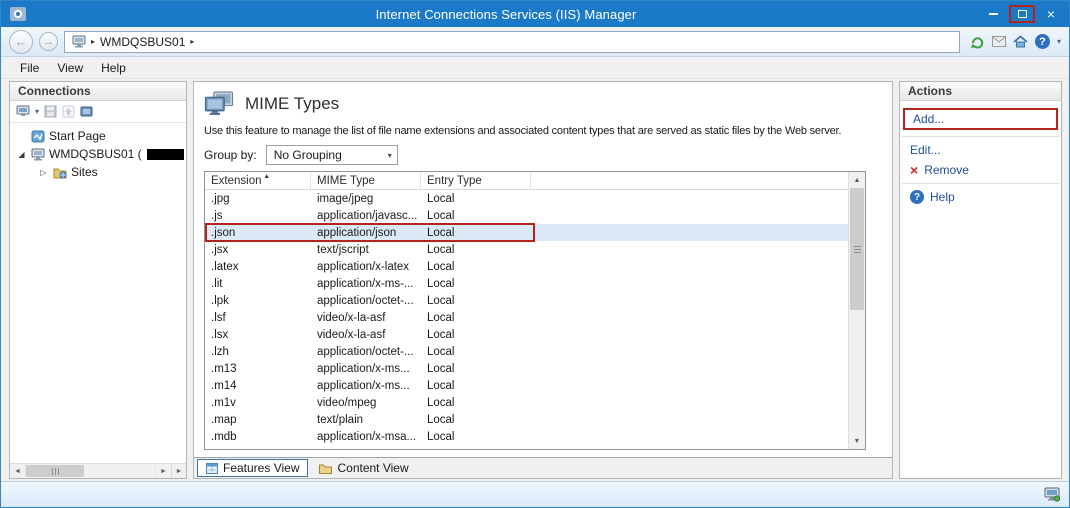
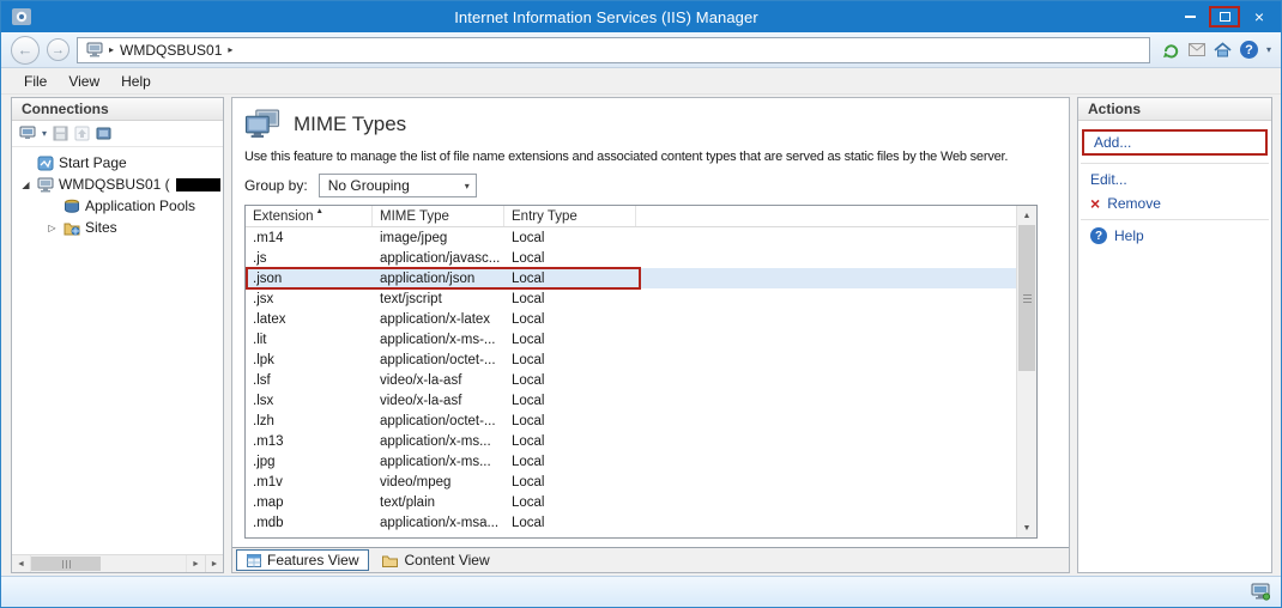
- Internet Connections Services (IIS) Manager
+ Internet Information Services (IIS) Manager
  ×
  ←
  →
  ▸
  WMDQSBUS01
  ▸
  ?
  ▾
  File
  View
  Help
  Connections
  ▾
  Start Page
  ◢
  WMDQSBUS01 (
+ Application Pools
  ▷
  Sites
  MIME Types
  Use this feature to manage the list of file name extensions and associated content types that are served as static files by the Web server.
  Group by:
  No Grouping
  ▾
  Extension
  MIME Type
  Entry Type
- .jpg
+ .m14
  image/jpeg
  Local
  .js
  application/javasc...
  Local
  .json
  application/json
  Local
  .jsx
  text/jscript
  Local
  .latex
  application/x-latex
  Local
  .lit
  application/x-ms-...
  Local
  .lpk
  application/octet-...
  Local
  .lsf
  video/x-la-asf
  Local
  .lsx
  video/x-la-asf
  Local
  .lzh
  application/octet-...
  Local
  .m13
  application/x-ms...
  Local
- .m14
+ .jpg
  application/x-ms...
  Local
  .m1v
  video/mpeg
  Local
  .map
  text/plain
  Local
  .mdb
  application/x-msa...
  Local
  Features View
  Content View
  Actions
  Add...
  Edit...
  ×
  Remove
  ?
  Help
